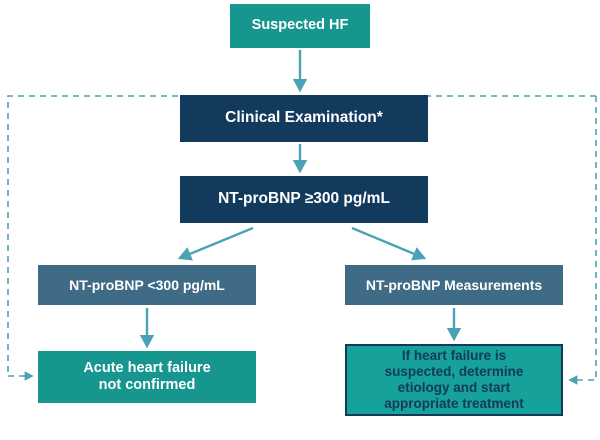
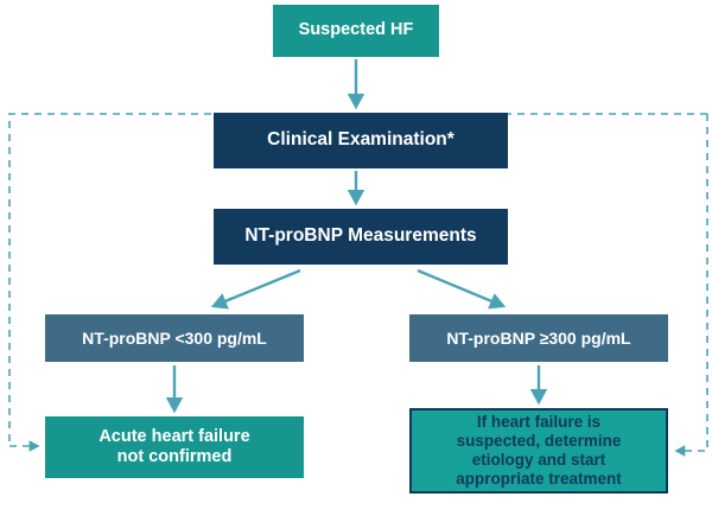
  Suspected HF
  Clinical Examination*
- NT-proBNP ≥300 pg/mL
+ NT-proBNP Measurements
  NT-proBNP <300 pg/mL
- NT-proBNP Measurements
+ NT-proBNP ≥300 pg/mL
  Acute heart failure
  not confirmed
  If heart failure is
  suspected, determine
  etiology and start
  appropriate treatment
